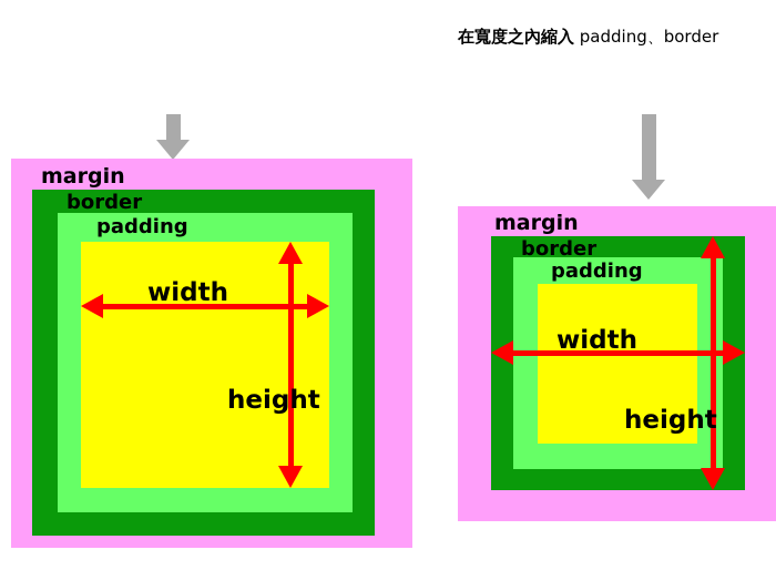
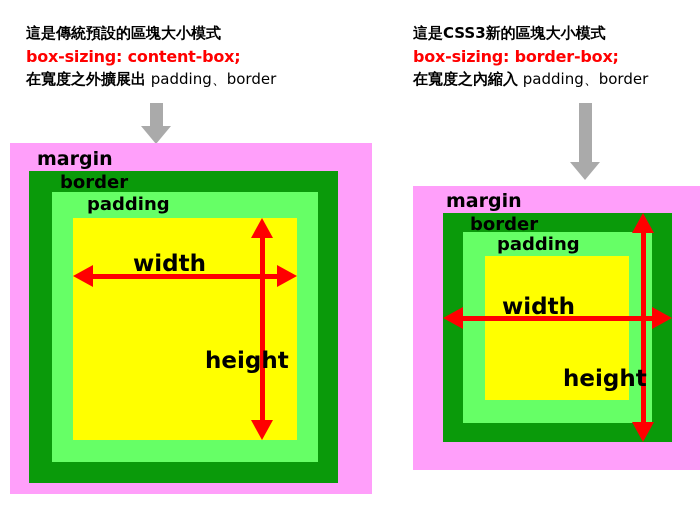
+ 這是傳統預設的區塊大小模式
+ box-sizing: content-box;
+ 在寬度之外擴展出 padding、border
+ 這是CSS3新的區塊大小模式
+ box-sizing: border-box;
  在寬度之內縮入 padding、border
  margin
  border
  padding
  width
  height
  margin
  border
  padding
  width
  height
